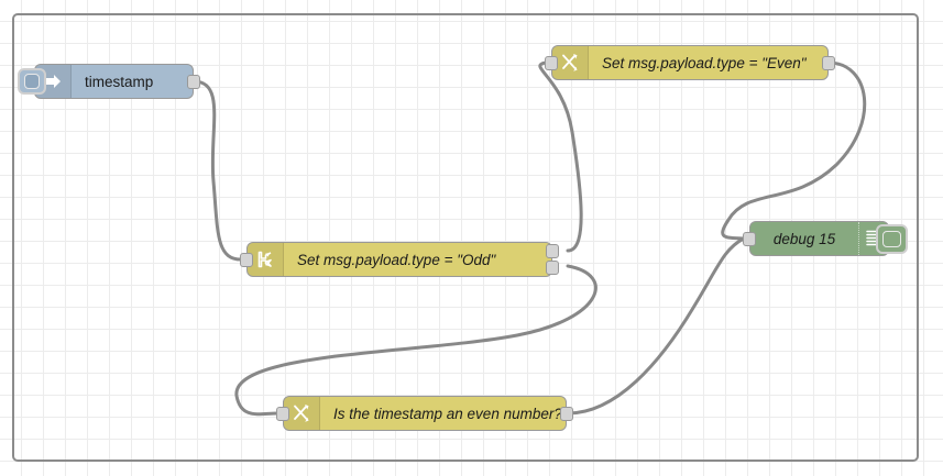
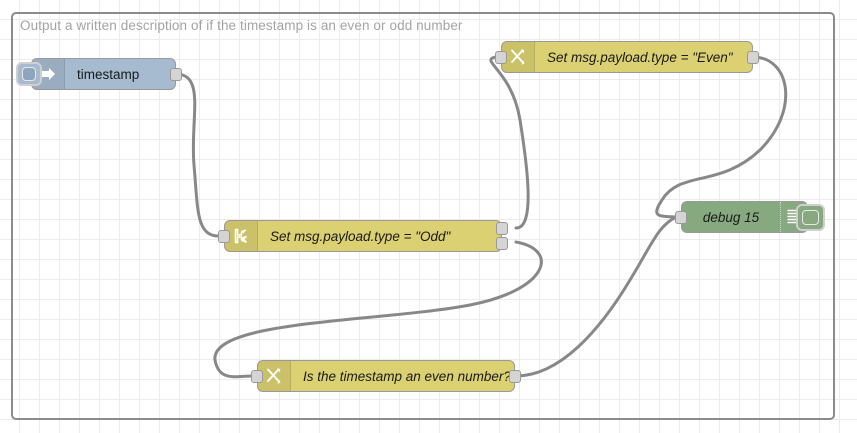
+ Output a written description of if the timestamp is an even or odd number
  timestamp
  Set msg.payload.type = "Odd"
  Set msg.payload.type = "Even"
  Is the timestamp an even number?
  debug 15
